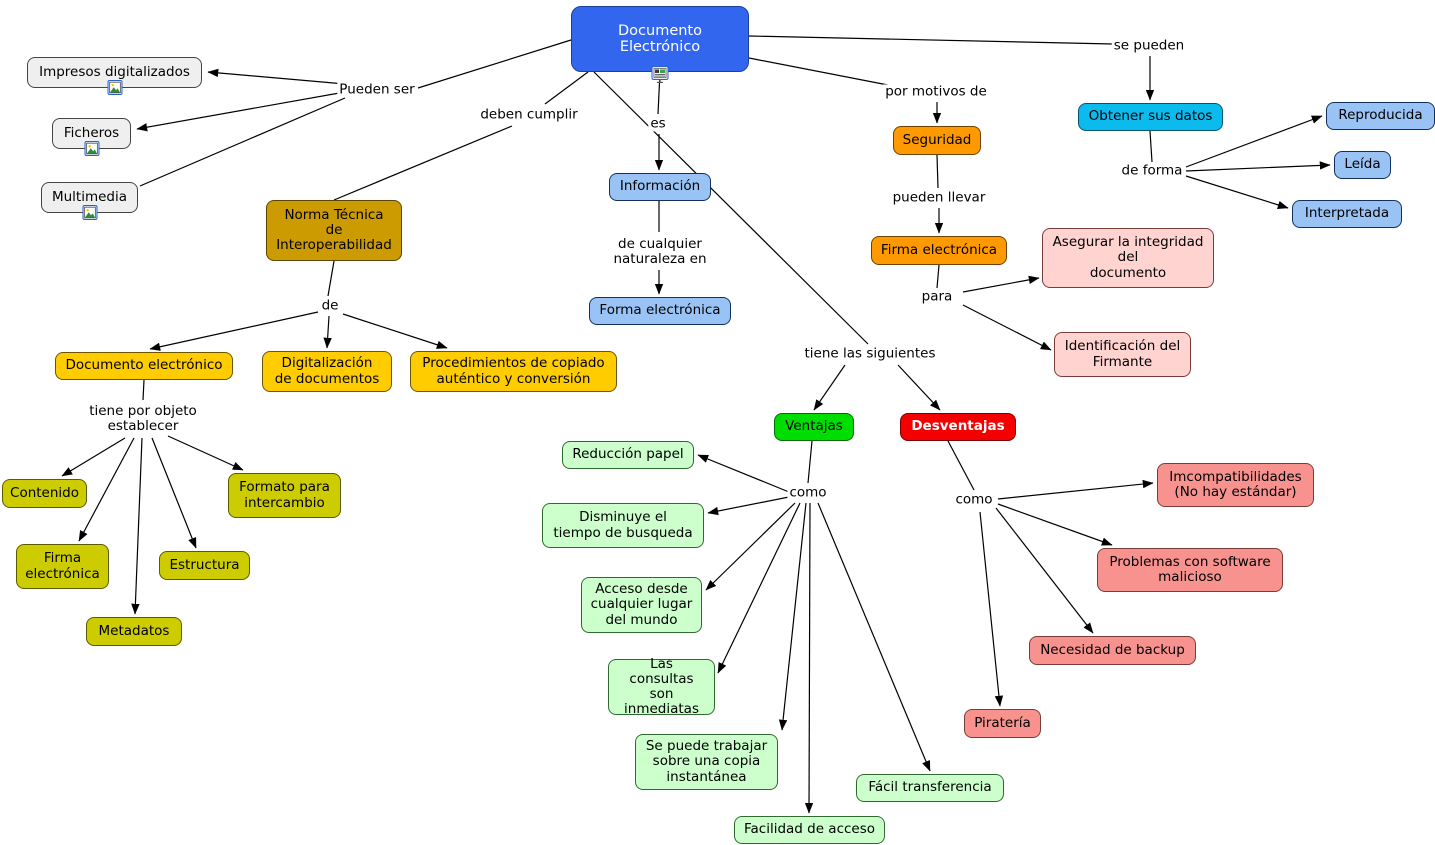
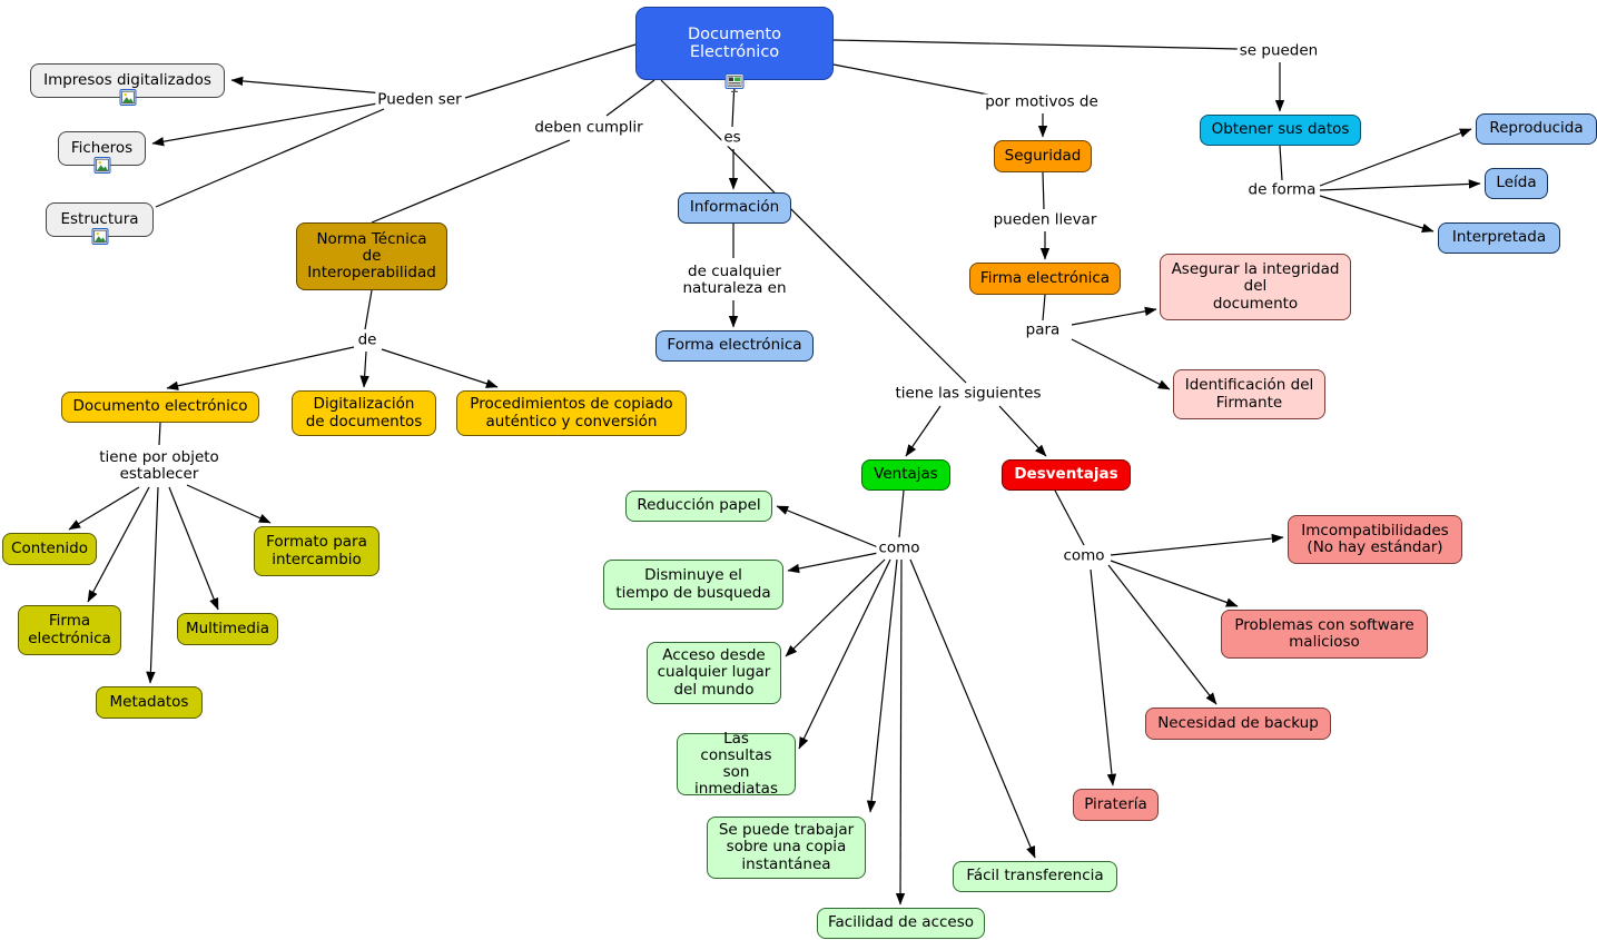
  Documento Electrónico
  Impresos digitalizados
  Ficheros
- Multimedia
+ Estructura
  Norma Técnica
  de
  Interoperabilidad
  Documento electrónico
  Digitalización
  de documentos
  Procedimientos de copiado
  auténtico y conversión
  Contenido
  Firma
  electrónica
  Metadatos
- Estructura
+ Multimedia
  Formato para
  intercambio
  Información
  Forma electrónica
  Seguridad
  Firma electrónica
  Asegurar la integridad
  del
  documento
  Identificación del
  Firmante
  Obtener sus datos
  Reproducida
  Leída
  Interpretada
  Ventajas
  Desventajas
  Reducción papel
  Disminuye el
  tiempo de busqueda
  Acceso desde
  cualquier lugar
  del mundo
  Las consultas
  son
  inmediatas
  Se puede trabajar
  sobre una copia
  instantánea
  Facilidad de acceso
  Fácil transferencia
  Imcompatibilidades
  (No hay estándar)
  Problemas con software
  malicioso
  Necesidad de backup
  Piratería
  Pueden ser
  deben cumplir
  es
  por motivos de
  se pueden
  de cualquier
  naturaleza en
  pueden llevar
  para
  de forma
  de
  tiene por objeto
  establecer
  tiene las siguientes
  como
  como
